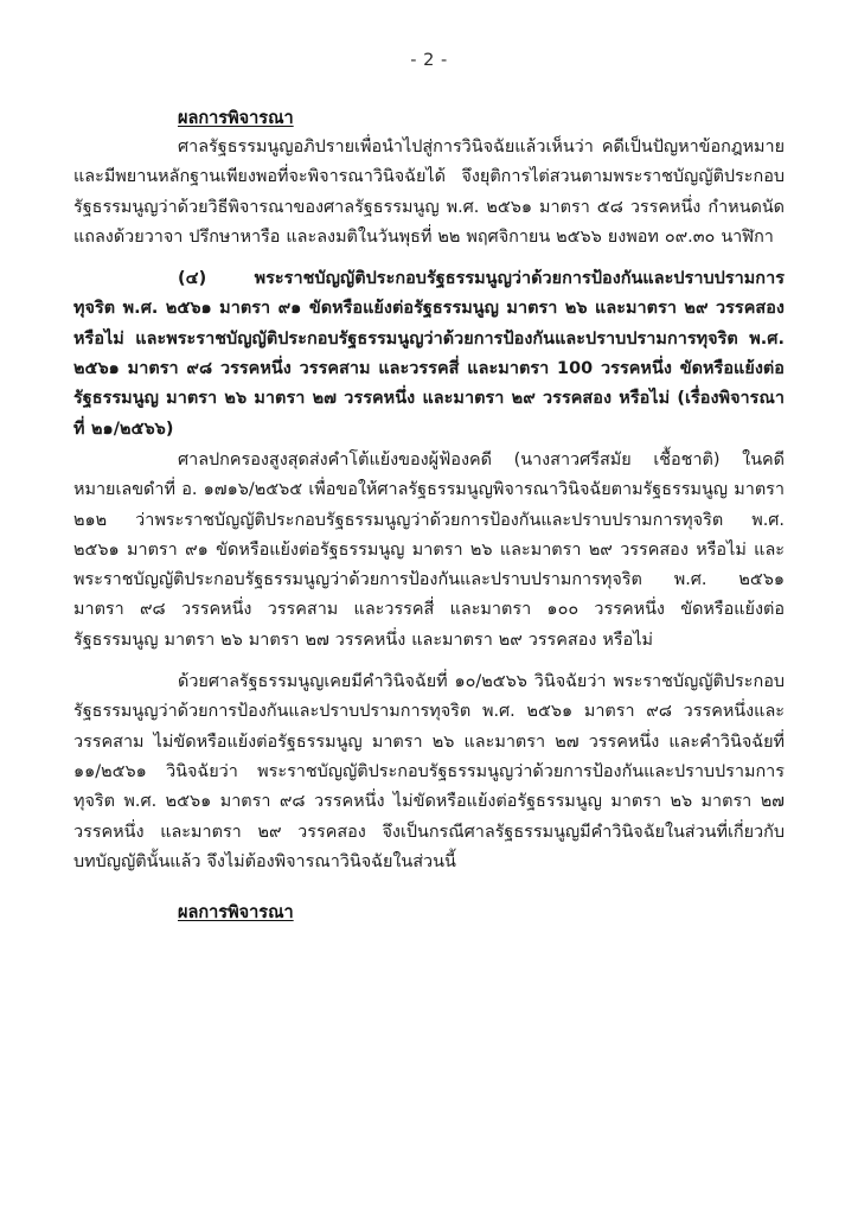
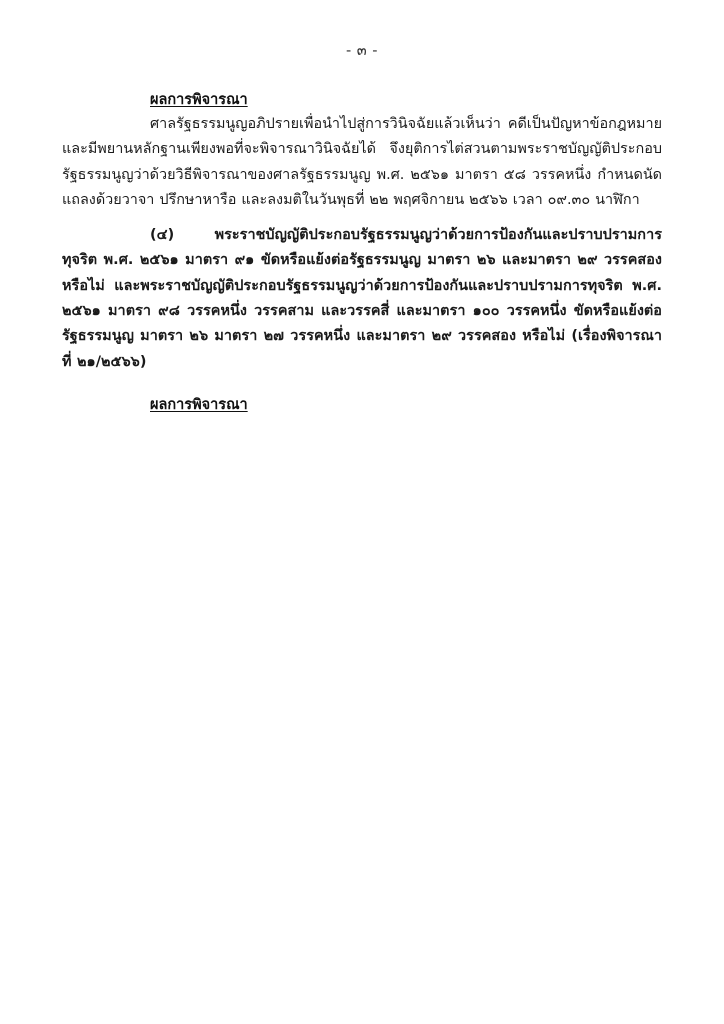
- - 2 -
+ - ๓ -
  ผลการพิจารณา
- ศาลรัฐธรรมนูญอภิปรายเพื่อนำไปสู่การวินิจฉัยแล้วเห็นว่า คดีเป็นปัญหาข้อกฎหมายและมีพยานหลักฐานเพียงพอที่จะพิจารณาวินิจฉัยได้ จึงยุติการไต่สวนตามพระราชบัญญัติประกอบรัฐธรรมนูญว่าด้วยวิธีพิจารณาของศาลรัฐธรรมนูญ พ.ศ. ๒๕๖๑ มาตรา ๕๘ วรรคหนึ่ง กำหนดนัดแถลงด้วยวาจา ปรึกษาหารือ และลงมติในวันพุธที่ ๒๒ พฤศจิกายน ๒๕๖๖ ยงพอท ๐๙.๓๐ นาฬิกา
+ ศาลรัฐธรรมนูญอภิปรายเพื่อนำไปสู่การวินิจฉัยแล้วเห็นว่า คดีเป็นปัญหาข้อกฎหมายและมีพยานหลักฐานเพียงพอที่จะพิจารณาวินิจฉัยได้ จึงยุติการไต่สวนตามพระราชบัญญัติประกอบรัฐธรรมนูญว่าด้วยวิธีพิจารณาของศาลรัฐธรรมนูญ พ.ศ. ๒๕๖๑ มาตรา ๕๘ วรรคหนึ่ง กำหนดนัดแถลงด้วยวาจา ปรึกษาหารือ และลงมติในวันพุธที่ ๒๒ พฤศจิกายน ๒๕๖๖ เวลา ๐๙.๓๐ นาฬิกา
- (๔) พระราชบัญญัติประกอบรัฐธรรมนูญว่าด้วยการป้องกันและปราบปรามการทุจริต พ.ศ. ๒๕๖๑ มาตรา ๙๑ ขัดหรือแย้งต่อรัฐธรรมนูญ มาตรา ๒๖ และมาตรา ๒๙ วรรคสอง หรือไม่ และพระราชบัญญัติประกอบรัฐธรรมนูญว่าด้วยการป้องกันและปราบปรามการทุจริต พ.ศ. ๒๕๖๑ มาตรา ๙๘ วรรคหนึ่ง วรรคสาม และวรรคสี่ และมาตรา 100 วรรคหนึ่ง ขัดหรือแย้งต่อรัฐธรรมนูญ มาตรา ๒๖ มาตรา ๒๗ วรรคหนึ่ง และมาตรา ๒๙ วรรคสอง หรือไม่ (เรื่องพิจารณาที่ ๒๑/๒๕๖๖)
+ (๔) พระราชบัญญัติประกอบรัฐธรรมนูญว่าด้วยการป้องกันและปราบปรามการทุจริต พ.ศ. ๒๕๖๑ มาตรา ๙๑ ขัดหรือแย้งต่อรัฐธรรมนูญ มาตรา ๒๖ และมาตรา ๒๙ วรรคสอง หรือไม่ และพระราชบัญญัติประกอบรัฐธรรมนูญว่าด้วยการป้องกันและปราบปรามการทุจริต พ.ศ. ๒๕๖๑ มาตรา ๙๘ วรรคหนึ่ง วรรคสาม และวรรคสี่ และมาตรา ๑๐๐ วรรคหนึ่ง ขัดหรือแย้งต่อรัฐธรรมนูญ มาตรา ๒๖ มาตรา ๒๗ วรรคหนึ่ง และมาตรา ๒๙ วรรคสอง หรือไม่ (เรื่องพิจารณาที่ ๒๑/๒๕๖๖)
- ศาลปกครองสูงสุดส่งคำโต้แย้งของผู้ฟ้องคดี (นางสาวศรีสมัย เชื้อชาติ) ในคดีหมายเลขดำที่ อ. ๑๗๑๖/๒๕๖๕ เพื่อขอให้ศาลรัฐธรรมนูญพิจารณาวินิจฉัยตามรัฐธรรมนูญ มาตรา ๒๑๒ ว่าพระราชบัญญัติประกอบรัฐธรรมนูญว่าด้วยการป้องกันและปราบปรามการทุจริต พ.ศ. ๒๕๖๑ มาตรา ๙๑ ขัดหรือแย้งต่อรัฐธรรมนูญ มาตรา ๒๖ และมาตรา ๒๙ วรรคสอง หรือไม่ และพระราชบัญญัติประกอบรัฐธรรมนูญว่าด้วยการป้องกันและปราบปรามการทุจริต พ.ศ. ๒๕๖๑ มาตรา ๙๘ วรรคหนึ่ง วรรคสาม และวรรคสี่ และมาตรา ๑๐๐ วรรคหนึ่ง ขัดหรือแย้งต่อรัฐธรรมนูญ มาตรา ๒๖ มาตรา ๒๗ วรรคหนึ่ง และมาตรา ๒๙ วรรคสอง หรือไม่
- ด้วยศาลรัฐธรรมนูญเคยมีคำวินิจฉัยที่ ๑๐/๒๕๖๖ วินิจฉัยว่า พระราชบัญญัติประกอบรัฐธรรมนูญว่าด้วยการป้องกันและปราบปรามการทุจริต พ.ศ. ๒๕๖๑ มาตรา ๙๘ วรรคหนึ่งและวรรคสาม ไม่ขัดหรือแย้งต่อรัฐธรรมนูญ มาตรา ๒๖ และมาตรา ๒๗ วรรคหนึ่ง และคำวินิจฉัยที่ ๑๑/๒๕๖๑ วินิจฉัยว่า พระราชบัญญัติประกอบรัฐธรรมนูญว่าด้วยการป้องกันและปราบปรามการทุจริต พ.ศ. ๒๕๖๑ มาตรา ๙๘ วรรคหนึ่ง ไม่ขัดหรือแย้งต่อรัฐธรรมนูญ มาตรา ๒๖ มาตรา ๒๗ วรรคหนึ่ง และมาตรา ๒๙ วรรคสอง จึงเป็นกรณีศาลรัฐธรรมนูญมีคำวินิจฉัยในส่วนที่เกี่ยวกับบทบัญญัตินั้นแล้ว จึงไม่ต้องพิจารณาวินิจฉัยในส่วนนี้
  ผลการพิจารณา
